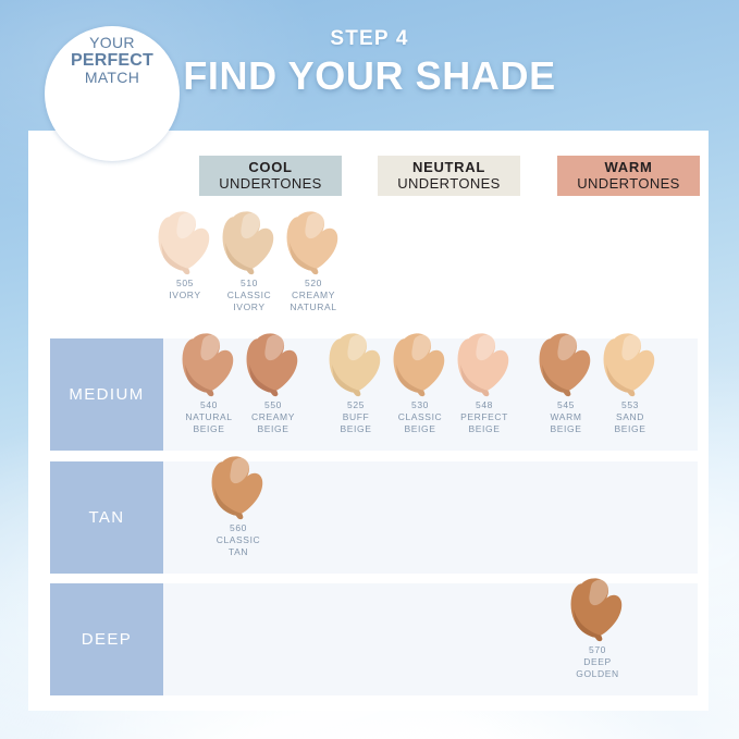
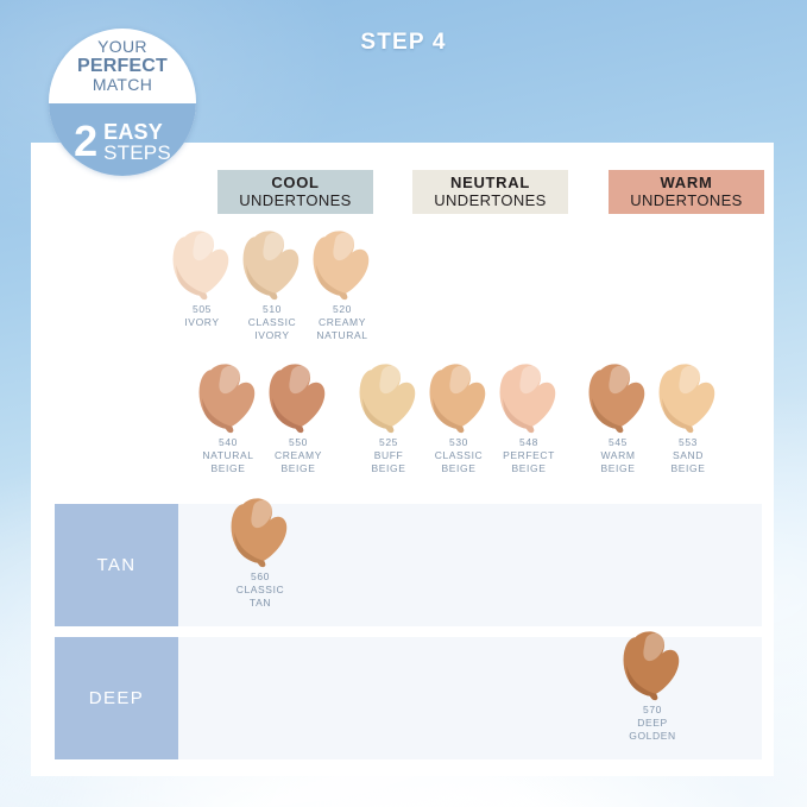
  STEP 4
- FIND YOUR SHADE
  YOUR
  PERFECT
  MATCH
+ 2
+ EASY
+ STEPS
  COOL
  UNDERTONES
  NEUTRAL
  UNDERTONES
  WARM
  UNDERTONES
- MEDIUM
  TAN
  DEEP
  505
  IVORY
  510
  CLASSIC
  IVORY
  520
  CREAMY
  NATURAL
  540
  NATURAL
  BEIGE
  550
  CREAMY
  BEIGE
  525
  BUFF
  BEIGE
  530
  CLASSIC
  BEIGE
  548
  PERFECT
  BEIGE
  545
  WARM
  BEIGE
  553
  SAND
  BEIGE
  560
  CLASSIC
  TAN
  570
  DEEP
  GOLDEN
